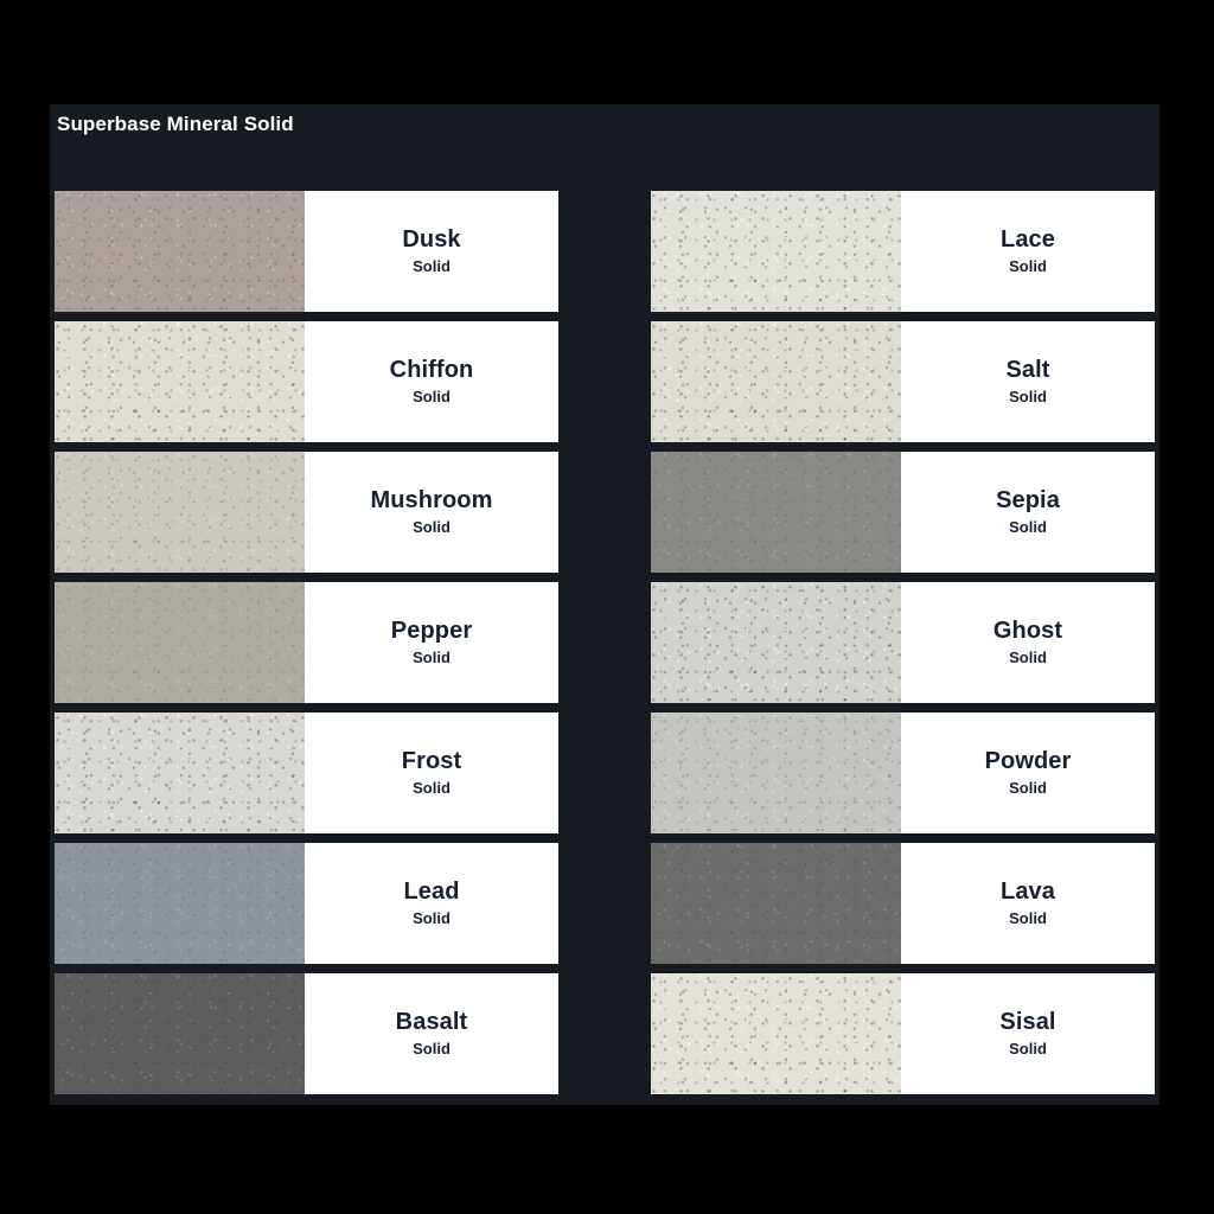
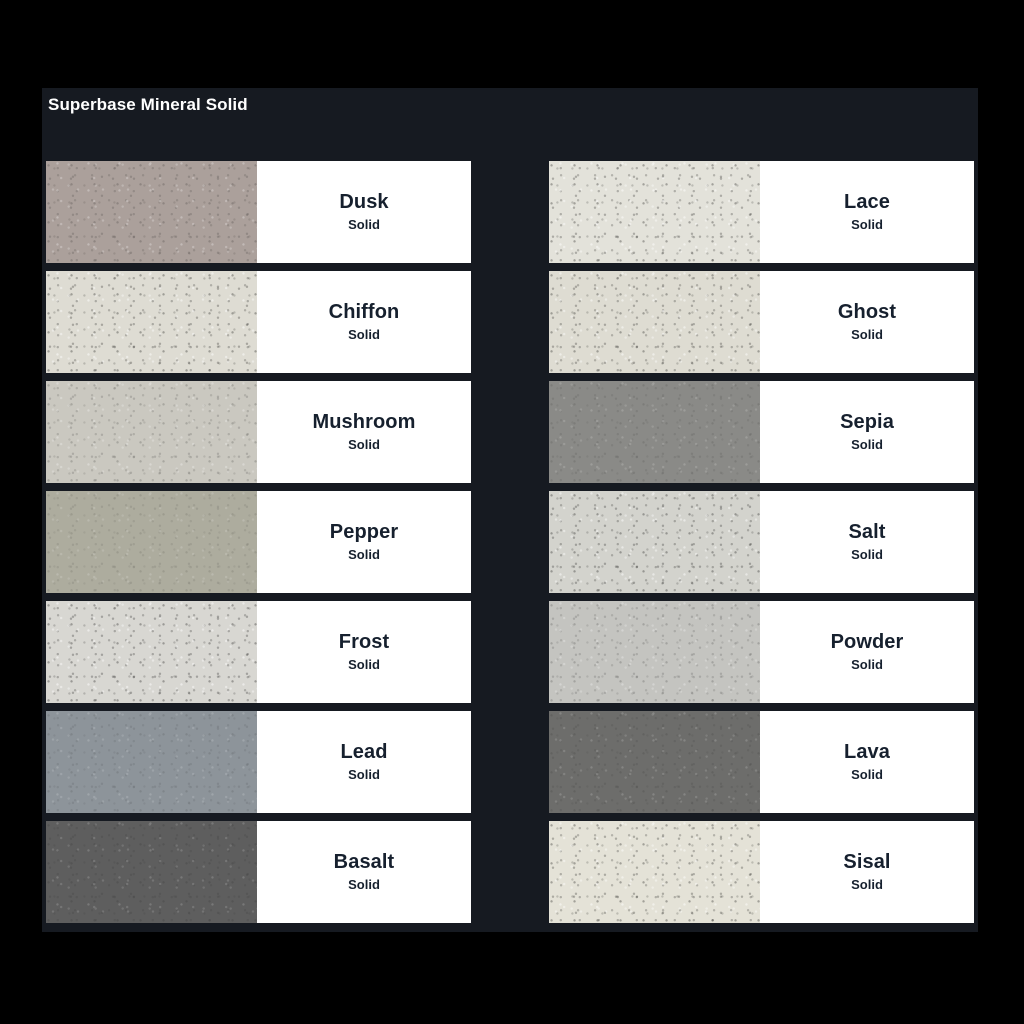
  Superbase Mineral Solid
  Dusk
  Solid
  Chiffon
  Solid
  Mushroom
  Solid
  Pepper
  Solid
  Frost
  Solid
  Lead
  Solid
  Basalt
  Solid
  Lace
  Solid
- Salt
+ Ghost
  Solid
  Sepia
  Solid
- Ghost
+ Salt
  Solid
  Powder
  Solid
  Lava
  Solid
  Sisal
  Solid
